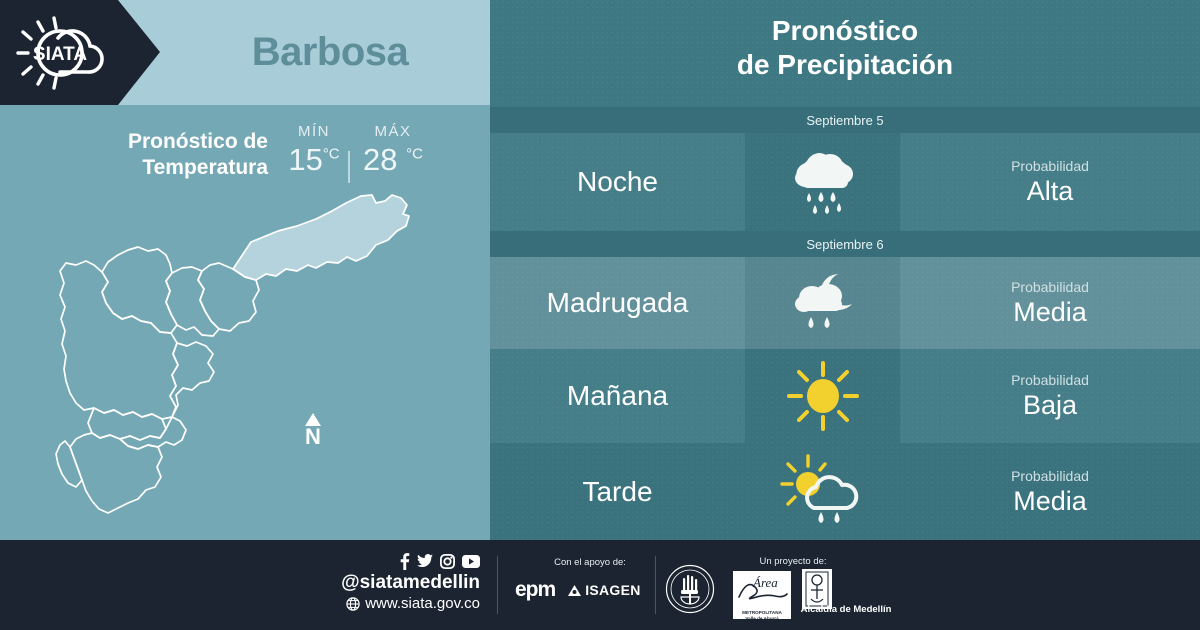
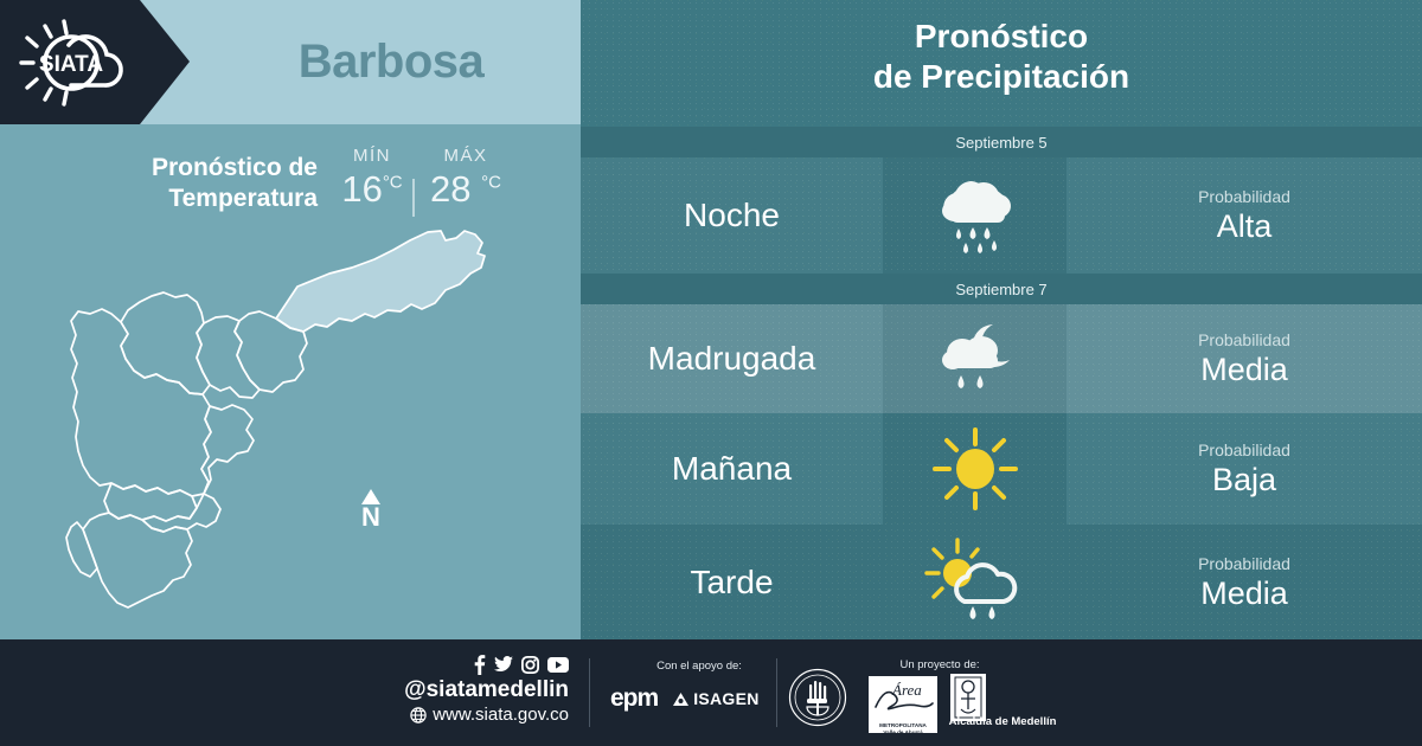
  SIATA
  Barbosa
  Pronóstico de
  Temperatura
  MÍN
- 15°C
+ 16°C
  MÁX
  28 °C
  N
  Pronóstico
  de Precipitación
  Septiembre 5
  Noche
  Probabilidad
  Alta
- Septiembre 6
+ Septiembre 7
  Madrugada
  Probabilidad
  Media
  Mañana
  Probabilidad
  Baja
  Tarde
  Probabilidad
  Media
  @siatamedellin
  www.siata.gov.co
  Con el apoyo de:
  epm
  ISAGEN
  Un proyecto de:
  Área
  Alcaldía de Medellín
